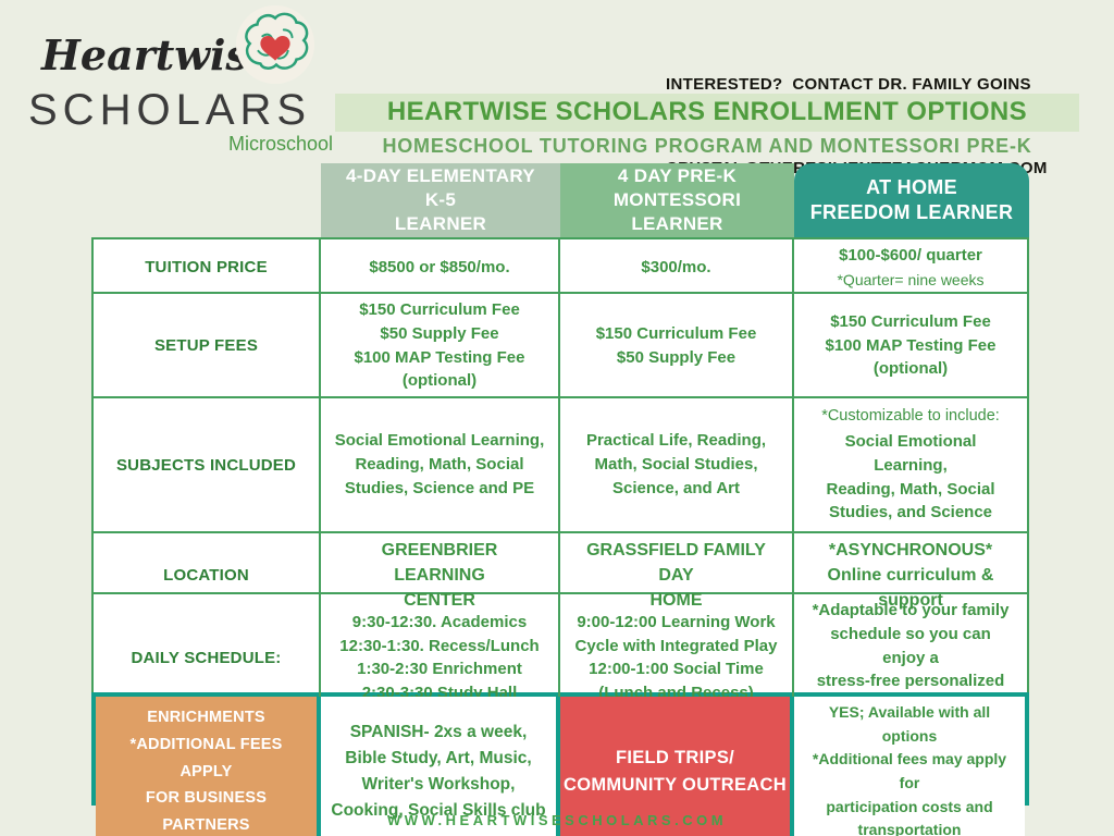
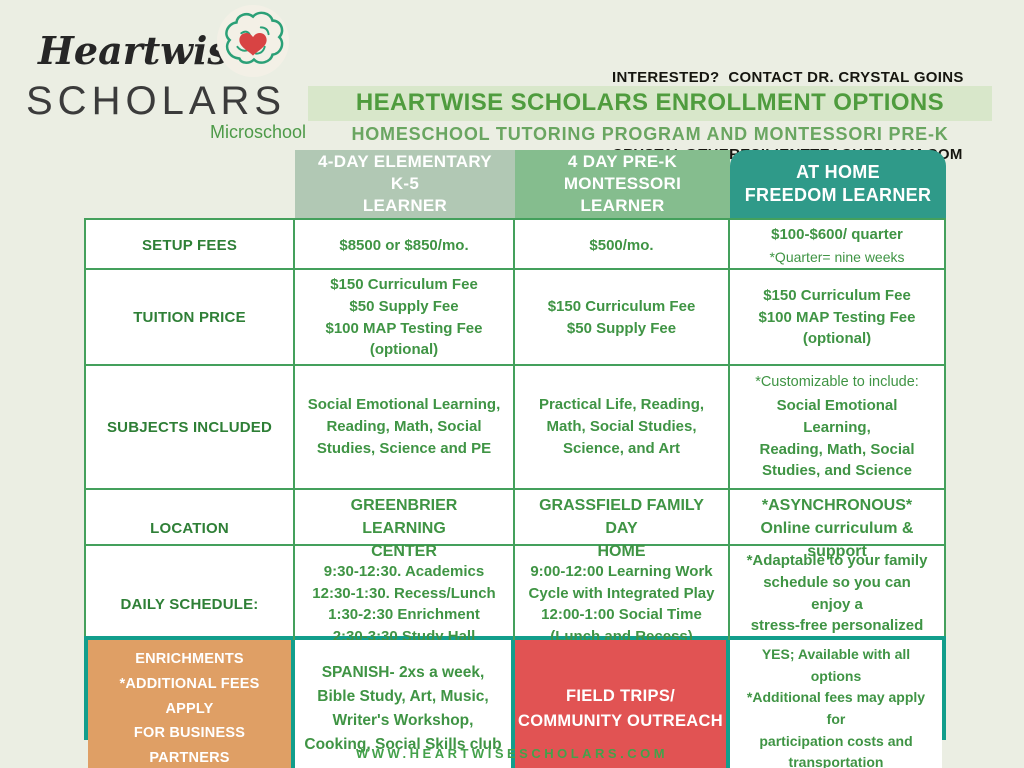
  Heartwis
  SCHOLARS
  Microschool
- INTERESTED? CONTACT DR. FAMILY GOINS
+ INTERESTED? CONTACT DR. CRYSTAL GOINS
  HEARTWISE SCHOLARS ENROLLMENT OPTIONS
  HOMESCHOOL TUTORING PROGRAM AND MONTESSORI PRE-K
  4-DAY ELEMENTARY
  K-5
  LEARNER
  4 DAY PRE-K
  MONTESSORI
  LEARNER
  AT HOME
  FREEDOM LEARNER
- TUITION PRICE
+ SETUP FEES
  $8500 or $850/mo.
- $300/mo.
+ $500/mo.
  $100-$600/ quarter
  *Quarter= nine weeks
- SETUP FEES
+ TUITION PRICE
  $150 Curriculum Fee
  $50 Supply Fee
  $100 MAP Testing Fee (optional)
  $150 Curriculum Fee
  $50 Supply Fee
  $150 Curriculum Fee
  $100 MAP Testing Fee (optional)
  SUBJECTS INCLUDED
  Social Emotional Learning,
  Reading, Math, Social
  Studies, Science and PE
  Practical Life, Reading,
  Math, Social Studies,
  Science, and Art
  *Customizable to include:
  Social Emotional Learning,
  Reading, Math, Social
  Studies, and Science
  LOCATION
  GREENBRIER LEARNING
  CENTER
  GRASSFIELD FAMILY DAY
  HOME
  *ASYNCHRONOUS*
  Online curriculum & support
  DAILY SCHEDULE:
  9:30-12:30. Academics
  12:30-1:30. Recess/Lunch
  1:30-2:30 Enrichment
  2:30-3:30 Study Hall
  9:00-12:00 Learning Work
  Cycle with Integrated Play
  12:00-1:00 Social Time
  (Lunch and Recess)
  *Adaptable to your family
  schedule so you can enjoy a
  stress-free personalized
  ENRICHMENTS
  *ADDITIONAL FEES APPLY
  FOR BUSINESS PARTNERS
  SPANISH- 2xs a week,
  Bible Study, Art, Music,
  Writer's Workshop,
  Cooking, Social Skills club
  FIELD TRIPS/
  COMMUNITY OUTREACH
  YES; Available with all options
  *Additional fees may apply for
  participation costs and
  transportation
  WWW.HEARTWISESCHOLARS.COM
